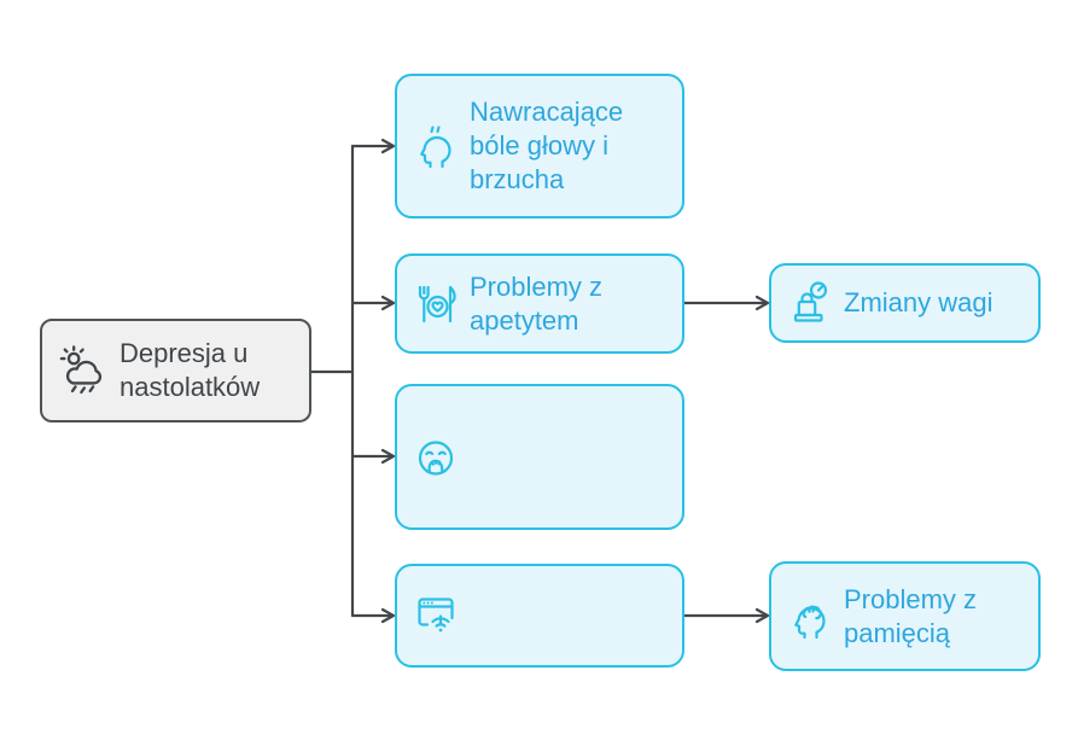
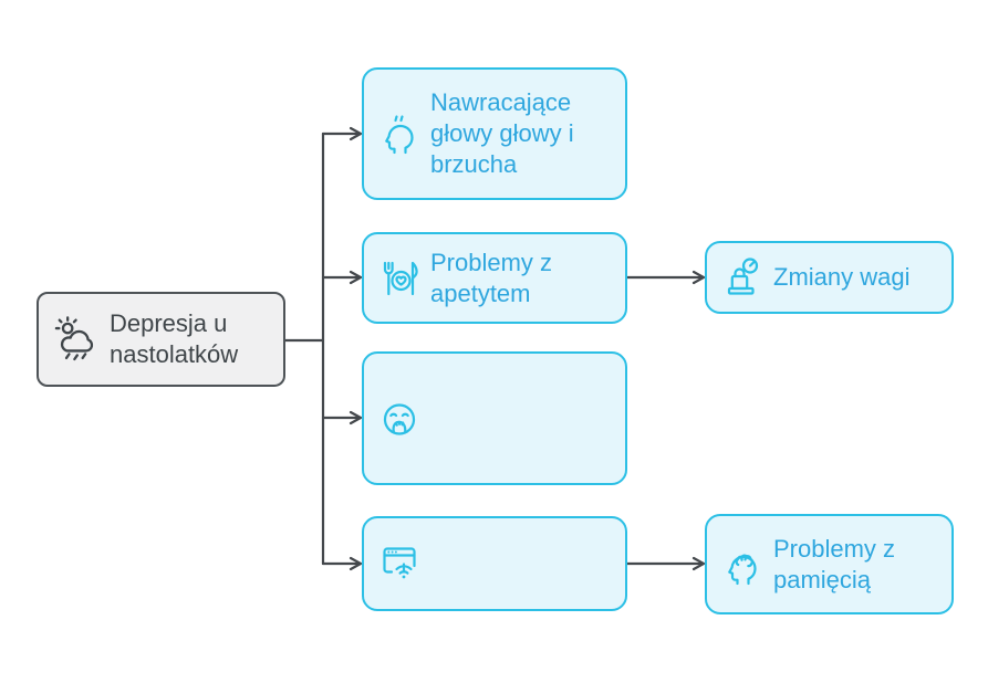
  Depresja u nastolatków
- Nawracające bóle głowy i brzucha
+ Nawracające głowy głowy i brzucha
  Problemy z apetytem
  Zmiany wagi
  Problemy z pamięcią
